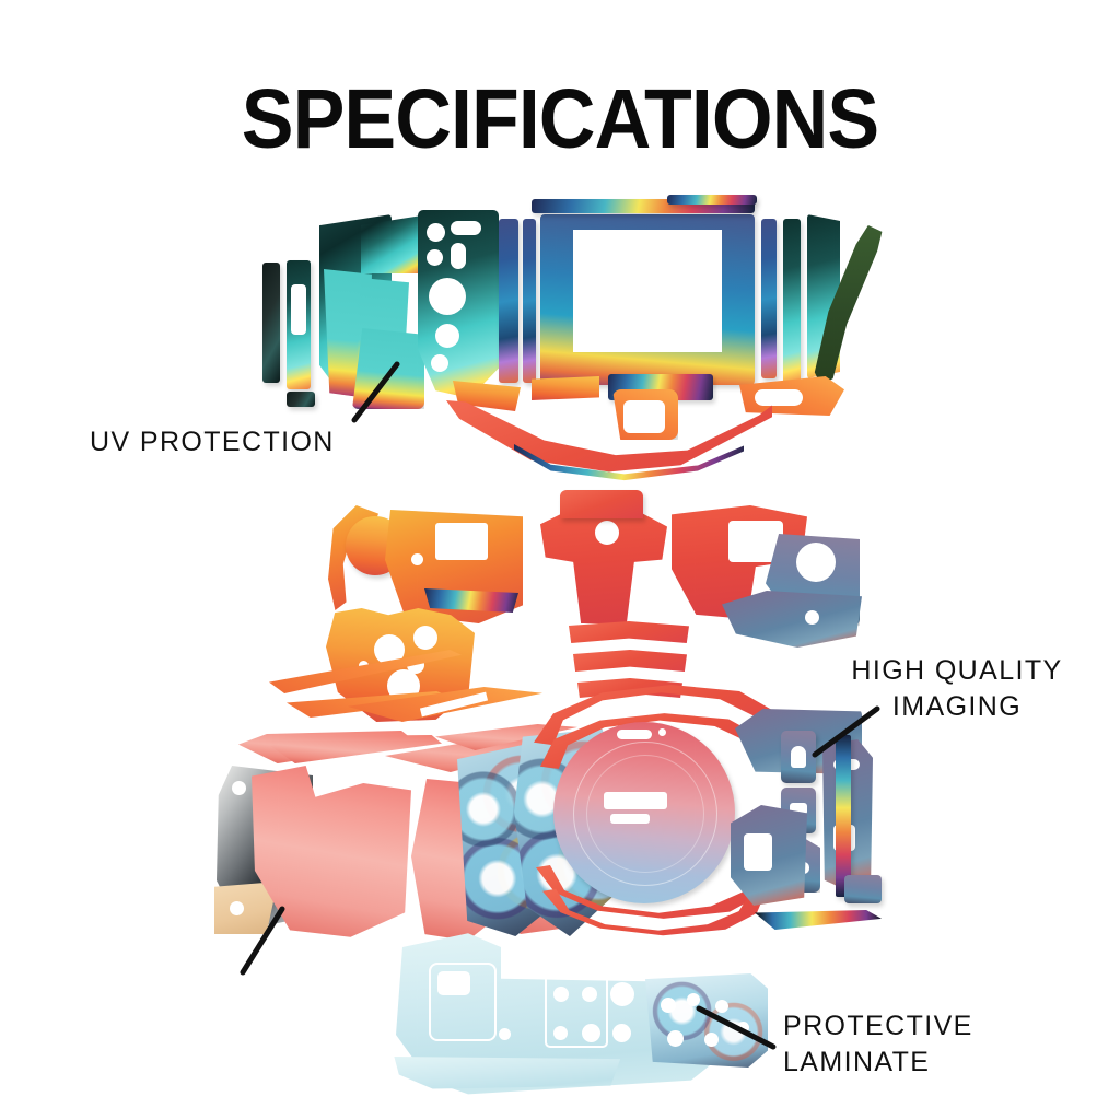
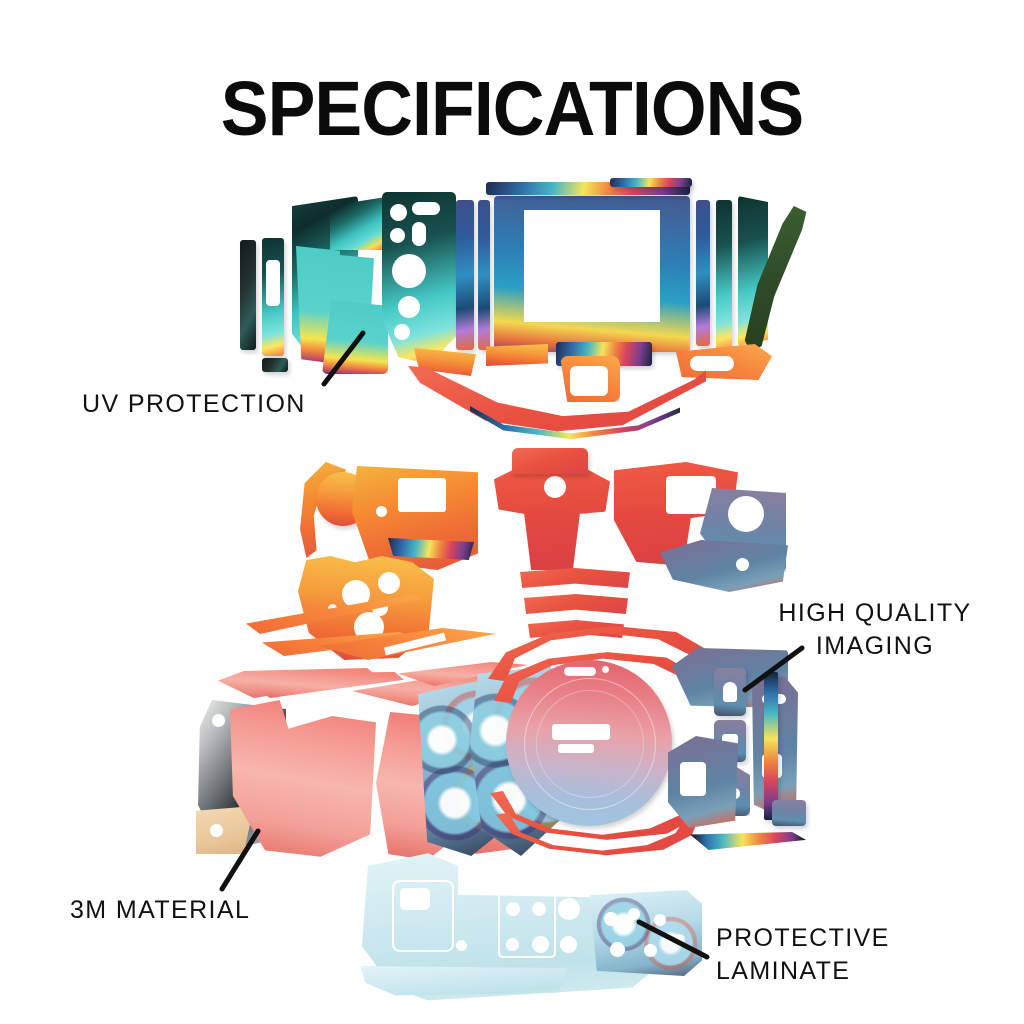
  SPECIFICATIONS
  UV PROTECTION
  HIGH QUALITY
  IMAGING
+ 3M MATERIAL
  PROTECTIVE
  LAMINATE
